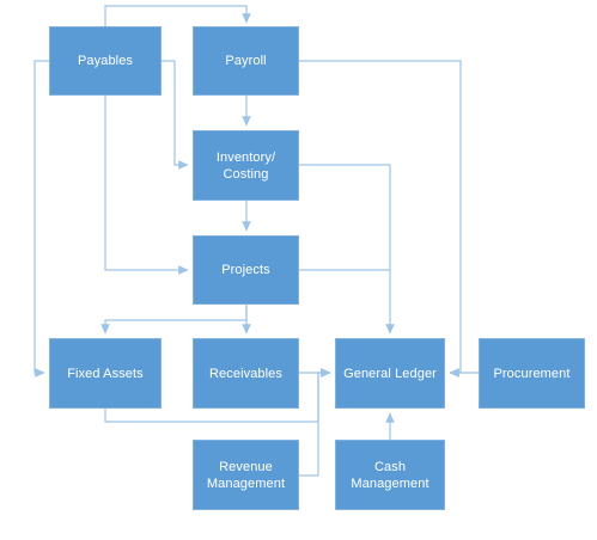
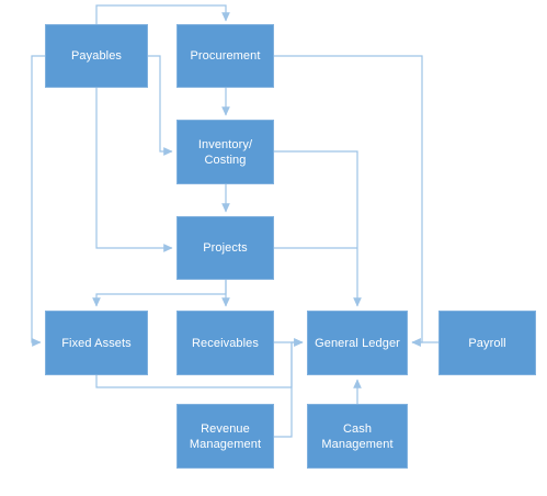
  Payables
- Payroll
+ Procurement
  Inventory/
  Costing
  Projects
  Fixed Assets
  Receivables
  General Ledger
- Procurement
+ Payroll
  Revenue
  Management
  Cash
  Management
